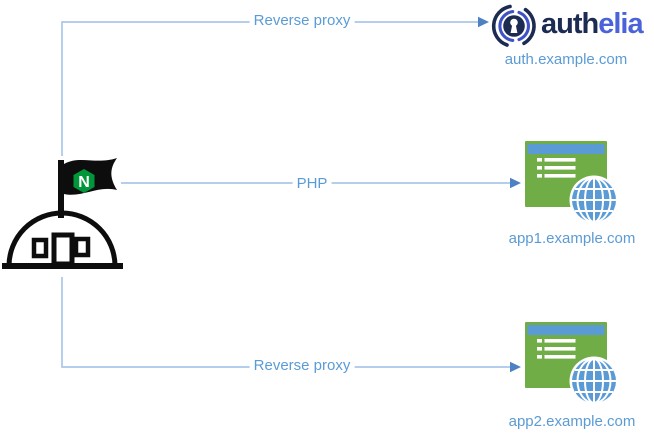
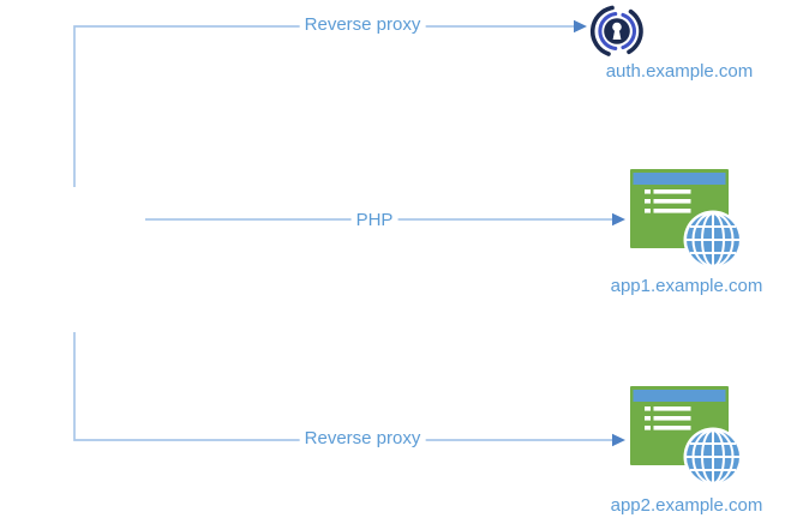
  Reverse proxy
  PHP
  Reverse proxy
- N
- authelia
  auth.example.com
  app1.example.com
  app2.example.com
